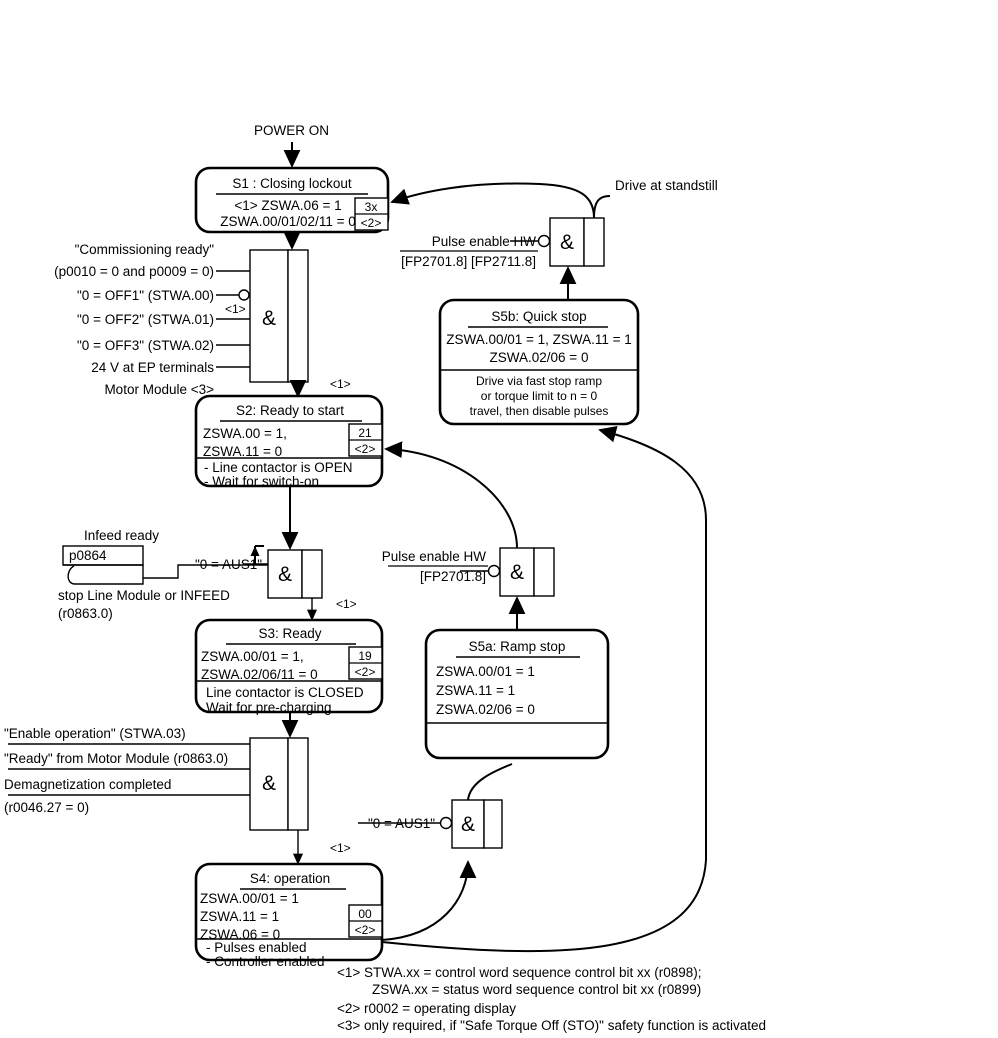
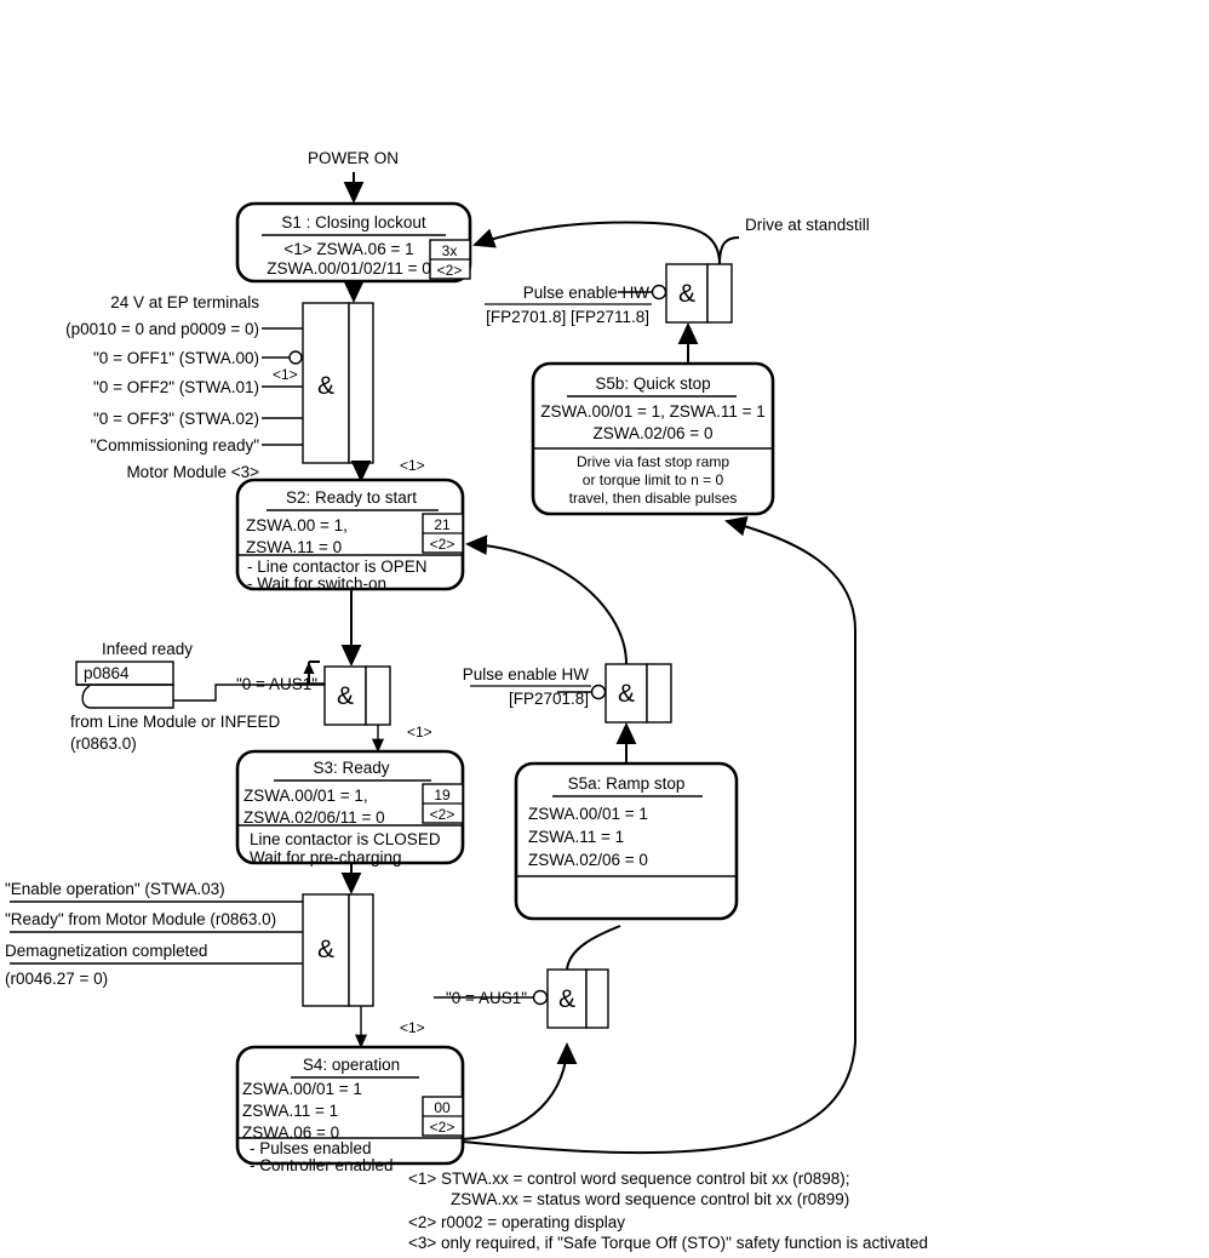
  POWER ON
  S1 : Closing lockout
  <1> ZSWA.06 = 1
  ZSWA.00/01/02/11 = 0
  3x
  <2>
  &
- "Commissioning ready"
+ 24 V at EP terminals
  (p0010 = 0 and p0009 = 0)
  "0 = OFF1" (STWA.00)
  <1>
  "0 = OFF2" (STWA.01)
  "0 = OFF3" (STWA.02)
- 24 V at EP terminals
+ "Commissioning ready"
  Motor Module <3>
  <1>
  S2: Ready to start
  ZSWA.00 = 1,
  ZSWA.11 = 0
  21
  <2>
  - Line contactor is OPEN
  - Wait for switch-on
  &
  Infeed ready
  p0864
- stop Line Module or INFEED
+ from Line Module or INFEED
  (r0863.0)
  <1>
  S3: Ready
  ZSWA.00/01 = 1,
  ZSWA.02/06/11 = 0
  19
  <2>
  Line contactor is CLOSED
  Wait for pre-charging
  &
  "Enable operation" (STWA.03)
  "Ready" from Motor Module (r0863.0)
  Demagnetization completed
  (r0046.27 = 0)
  <1>
  S4: operation
  ZSWA.00/01 = 1
  ZSWA.11 = 1
  ZSWA.06 = 0
  00
  <2>
  - Pulses enabled
  - Controller enabled
  &
  S5a: Ramp stop
  ZSWA.00/01 = 1
  ZSWA.11 = 1
  ZSWA.02/06 = 0
  &
  Pulse enable HW
  [FP2701.8]
  S5b: Quick stop
  ZSWA.00/01 = 1, ZSWA.11 = 1
  ZSWA.02/06 = 0
  Drive via fast stop ramp
  or torque limit to n = 0
  travel, then disable pulses
  &
  Pulse enable
  [FP2701.8] [FP2711.8]
  Drive at standstill
  <1> STWA.xx = control word sequence control bit xx (r0898);
  ZSWA.xx = status word sequence control bit xx (r0899)
  <2> r0002 = operating display
  <3> only required, if "Safe Torque Off (STO)" safety function is activated
